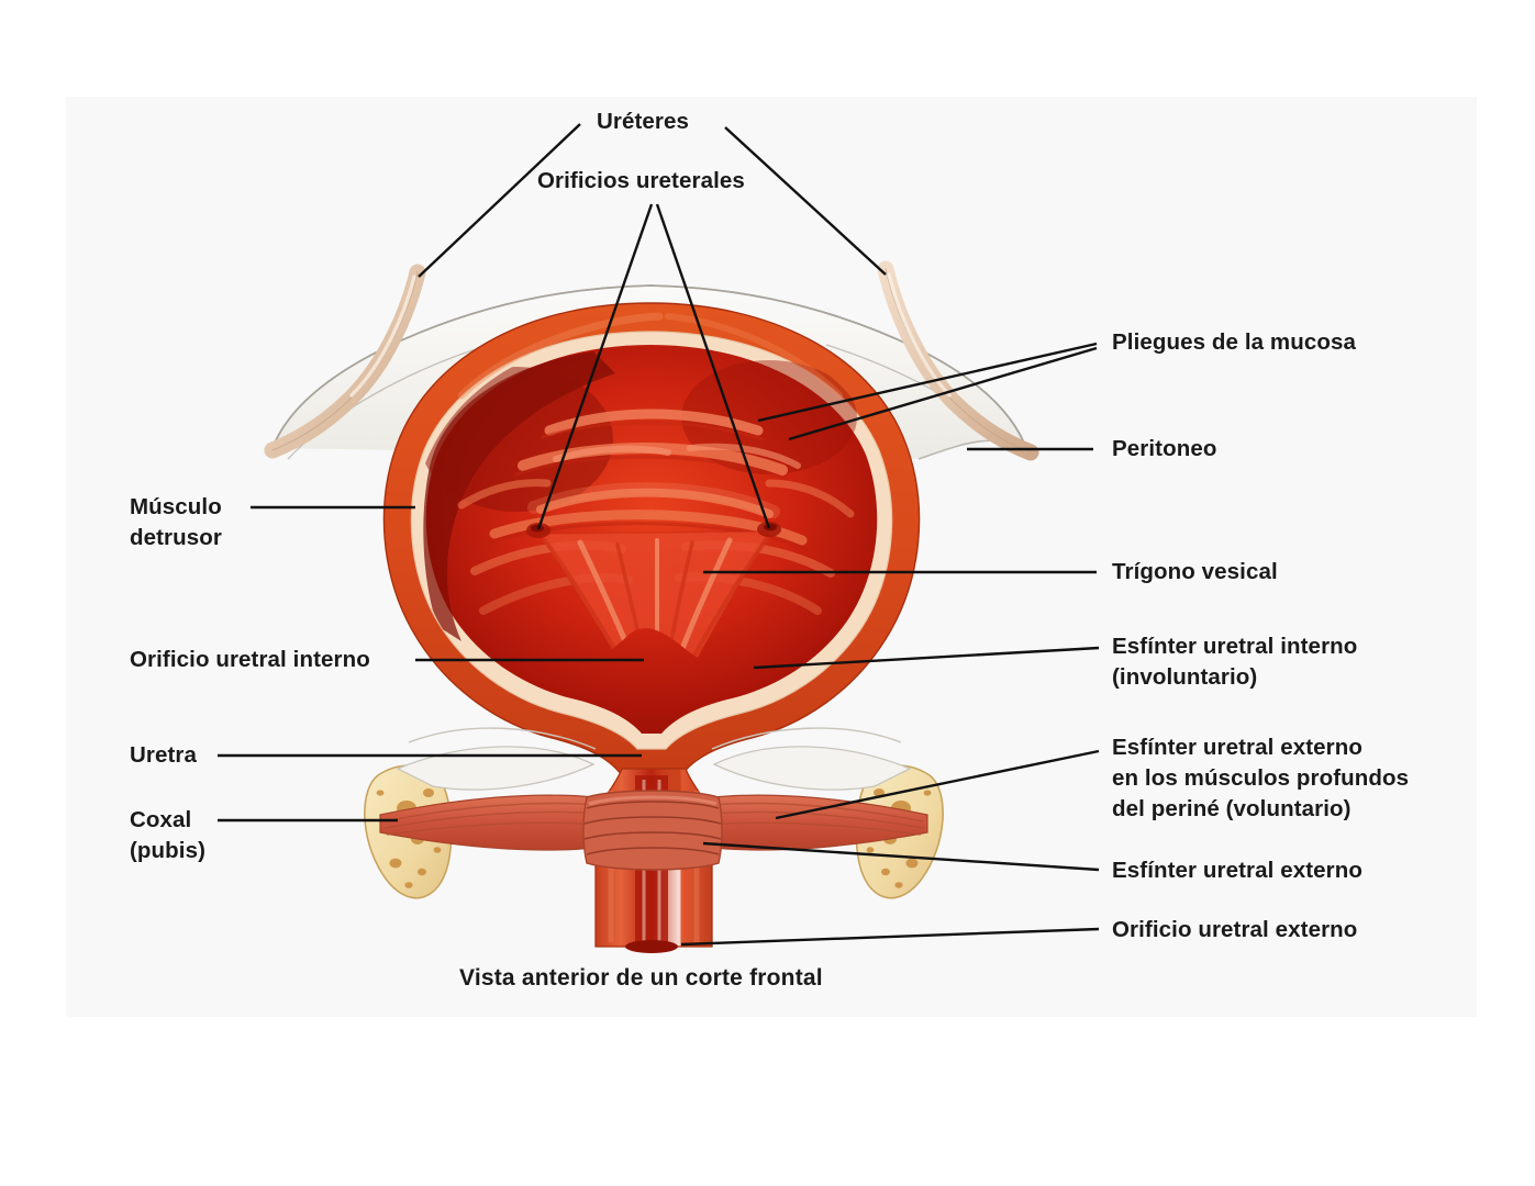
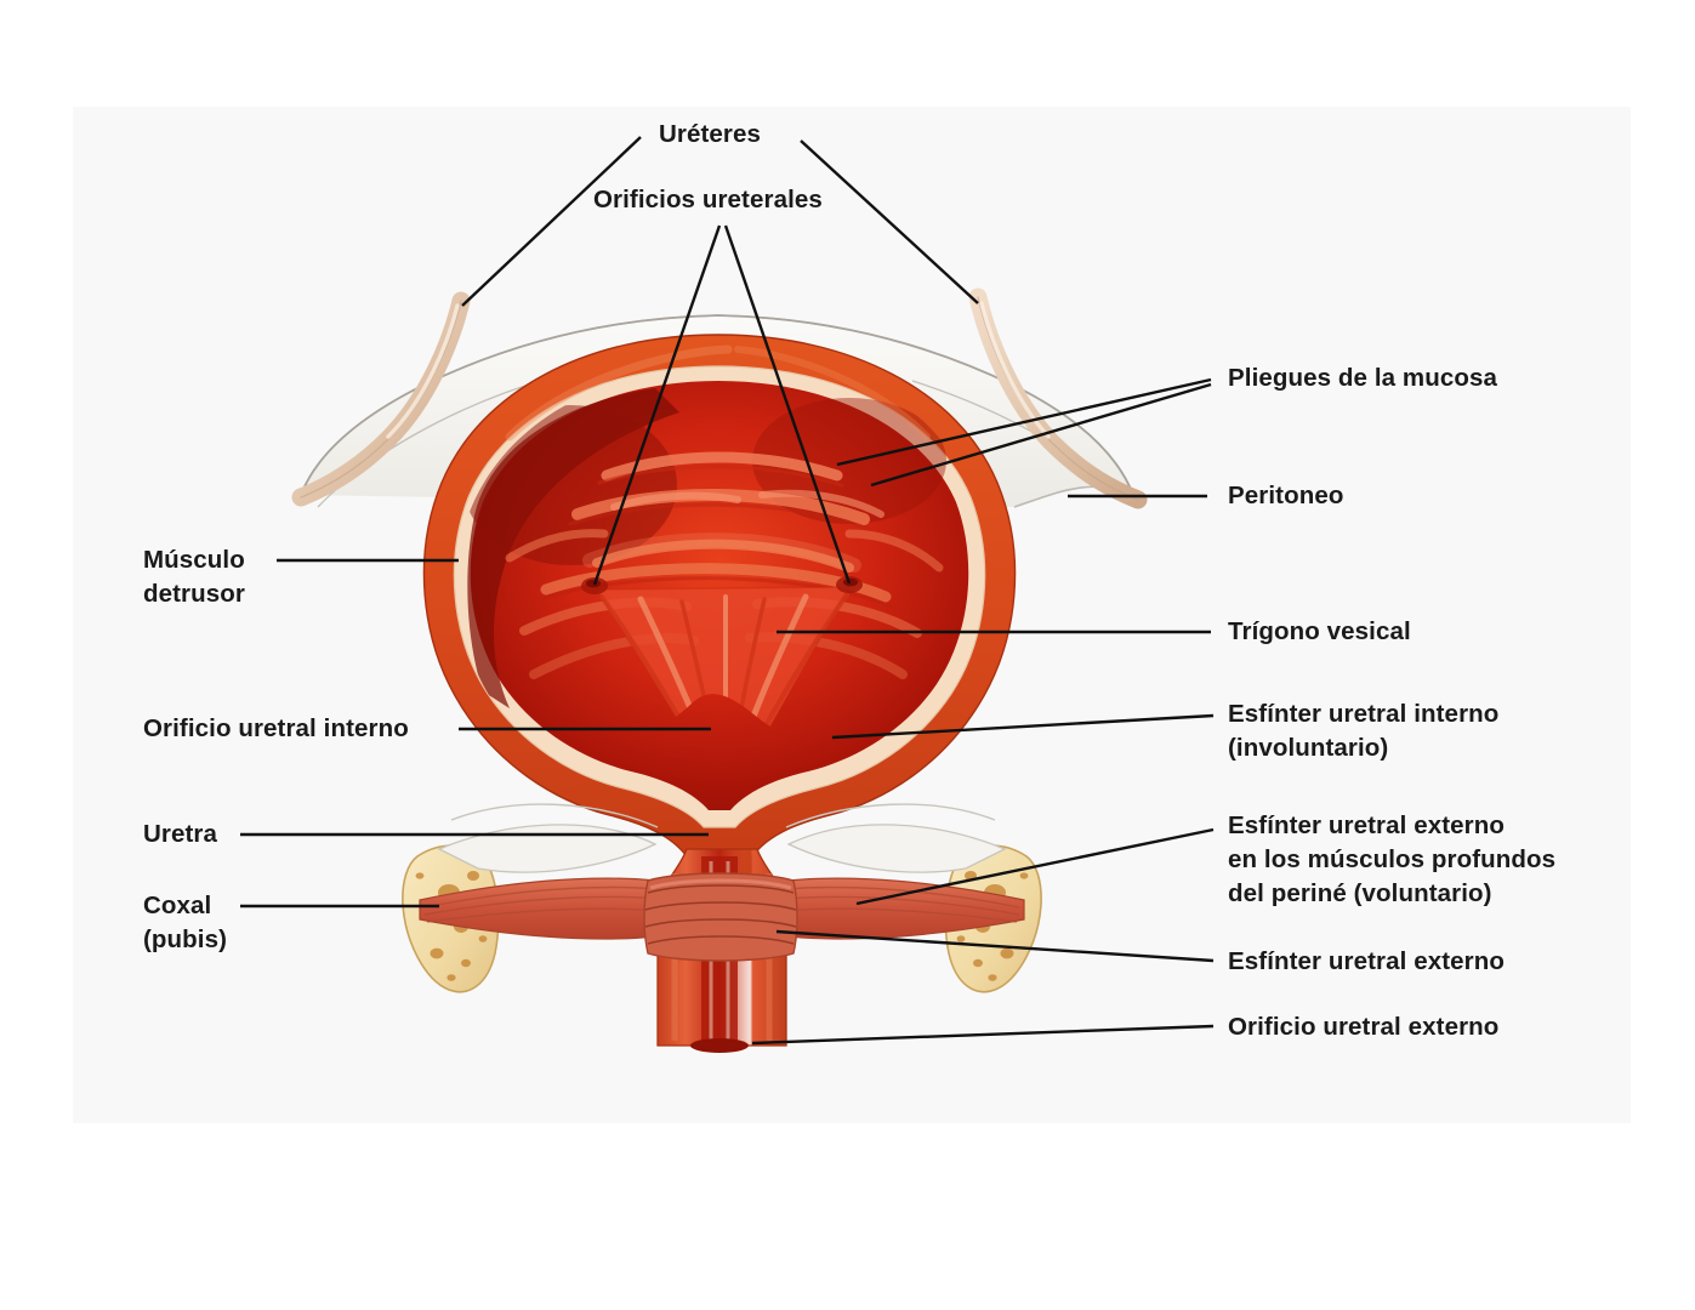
  Uréteres
  Orificios ureterales
  Pliegues de la mucosa
  Peritoneo
  Trígono vesical
  Esfínter uretral interno
  (involuntario)
  Esfínter uretral externo
  en los músculos profundos
  del periné (voluntario)
  Esfínter uretral externo
  Orificio uretral externo
  Músculo
  detrusor
  Orificio uretral interno
  Uretra
  Coxal
  (pubis)
- Vista anterior de un corte frontal
